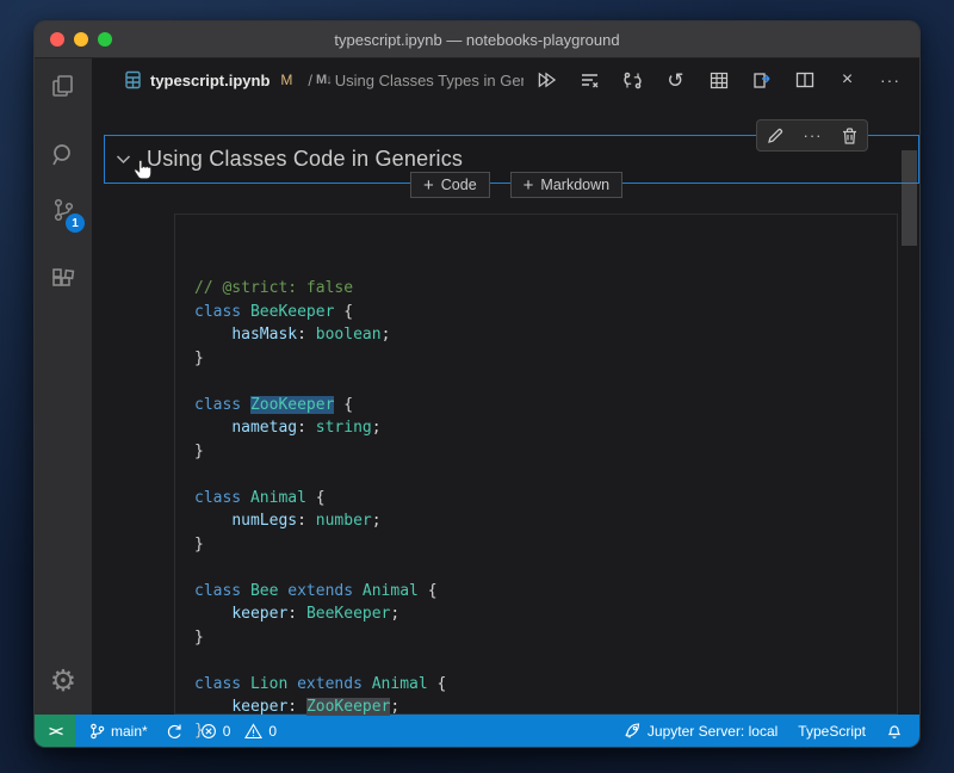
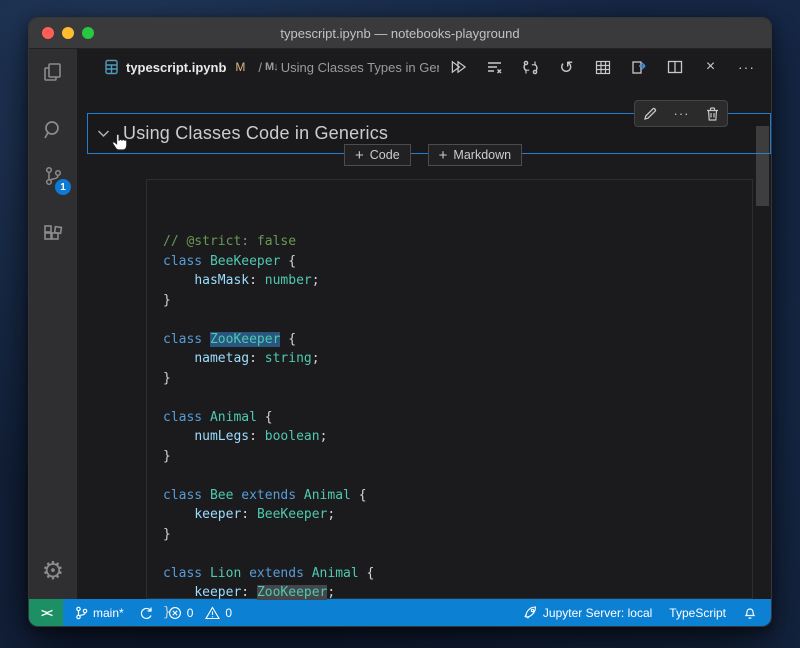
  typescript.ipynb — notebooks-playground
  1
  ⚙
  typescript.ipynb
  M
  /
  M↓
  Using Classes Types in Ge
  ↺
  ×
  ···
  Using Classes Code in Generics
  ···
  +
  Code
  +
  Markdown
  // @strict: false
  class BeeKeeper {
- hasMask: boolean;
+ hasMask: number;
  }
  class ZooKeeper {
  nametag: string;
  }
  class Animal {
- numLegs: number;
+ numLegs: boolean;
  }
  class Bee extends Animal {
  keeper: BeeKeeper;
  }
  class Lion extends Animal {
  keeper: ZooKeeper;
  }
  ><
  main*
  0
  0
  Jupyter Server: local
  TypeScript
